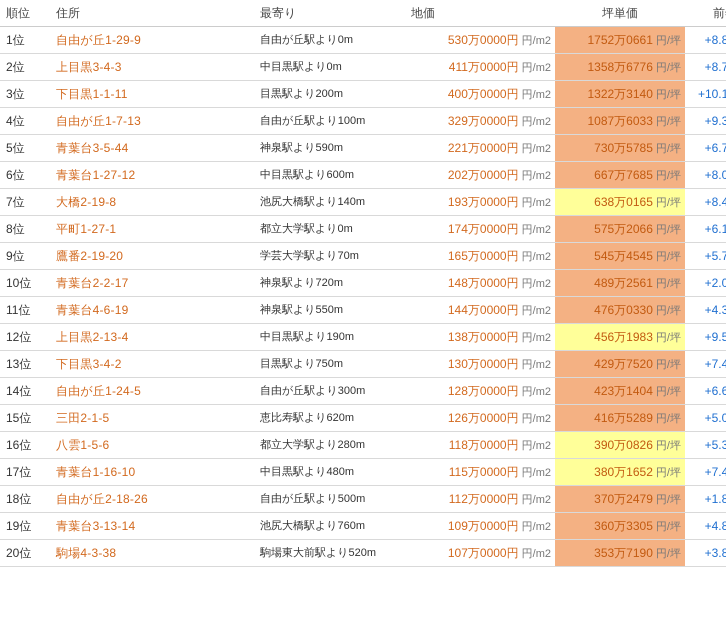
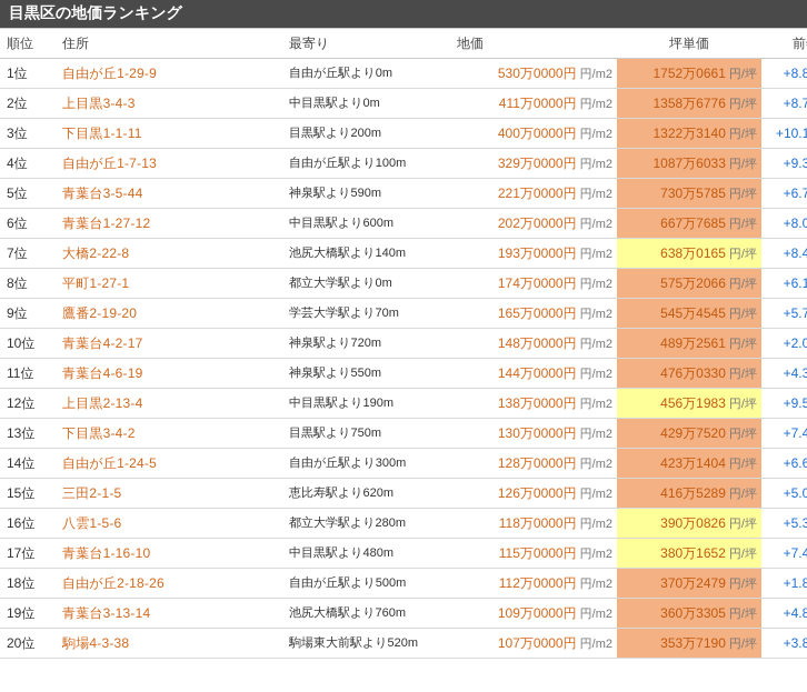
+ 目黒区の地価ランキング
  順位	住所	最寄り	地価	坪単価	前
  1位	自由が丘1-29-9	自由が丘駅より0m	530万0000円 円/m2	1752万0661 円/坪	+8.8
  2位	上目黒3-4-3	中目黒駅より0m	411万0000円 円/m2	1358万6776 円/坪	+8.7
  3位	下目黒1-1-11	目黒駅より200m	400万0000円 円/m2	1322万3140 円/坪	+10.1
  4位	自由が丘1-7-13	自由が丘駅より100m	329万0000円 円/m2	1087万6033 円/坪	+9.3
  5位	青葉台3-5-44	神泉駅より590m	221万0000円 円/m2	730万5785 円/坪	+6.7
  6位	青葉台1-27-12	中目黒駅より600m	202万0000円 円/m2	667万7685 円/坪	+8.0
- 7位	大橋2-19-8	池尻大橋駅より140m	193万0000円 円/m2	638万0165 円/坪	+8.4
+ 7位	大橋2-22-8	池尻大橋駅より140m	193万0000円 円/m2	638万0165 円/坪	+8.4
  8位	平町1-27-1	都立大学駅より0m	174万0000円 円/m2	575万2066 円/坪	+6.1
  9位	鷹番2-19-20	学芸大学駅より70m	165万0000円 円/m2	545万4545 円/坪	+5.7
- 10位	青葉台2-2-17	神泉駅より720m	148万0000円 円/m2	489万2561 円/坪	+2.0
+ 10位	青葉台4-2-17	神泉駅より720m	148万0000円 円/m2	489万2561 円/坪	+2.0
  11位	青葉台4-6-19	神泉駅より550m	144万0000円 円/m2	476万0330 円/坪	+4.3
  12位	上目黒2-13-4	中目黒駅より190m	138万0000円 円/m2	456万1983 円/坪	+9.5
  13位	下目黒3-4-2	目黒駅より750m	130万0000円 円/m2	429万7520 円/坪	+7.4
  14位	自由が丘1-24-5	自由が丘駅より300m	128万0000円 円/m2	423万1404 円/坪	+6.6
  15位	三田2-1-5	恵比寿駅より620m	126万0000円 円/m2	416万5289 円/坪	+5.0
  16位	八雲1-5-6	都立大学駅より280m	118万0000円 円/m2	390万0826 円/坪	+5.3
  17位	青葉台1-16-10	中目黒駅より480m	115万0000円 円/m2	380万1652 円/坪	+7.4
  18位	自由が丘2-18-26	自由が丘駅より500m	112万0000円 円/m2	370万2479 円/坪	+1.8
  19位	青葉台3-13-14	池尻大橋駅より760m	109万0000円 円/m2	360万3305 円/坪	+4.8
  20位	駒場4-3-38	駒場東大前駅より520m	107万0000円 円/m2	353万7190 円/坪	+3.8
